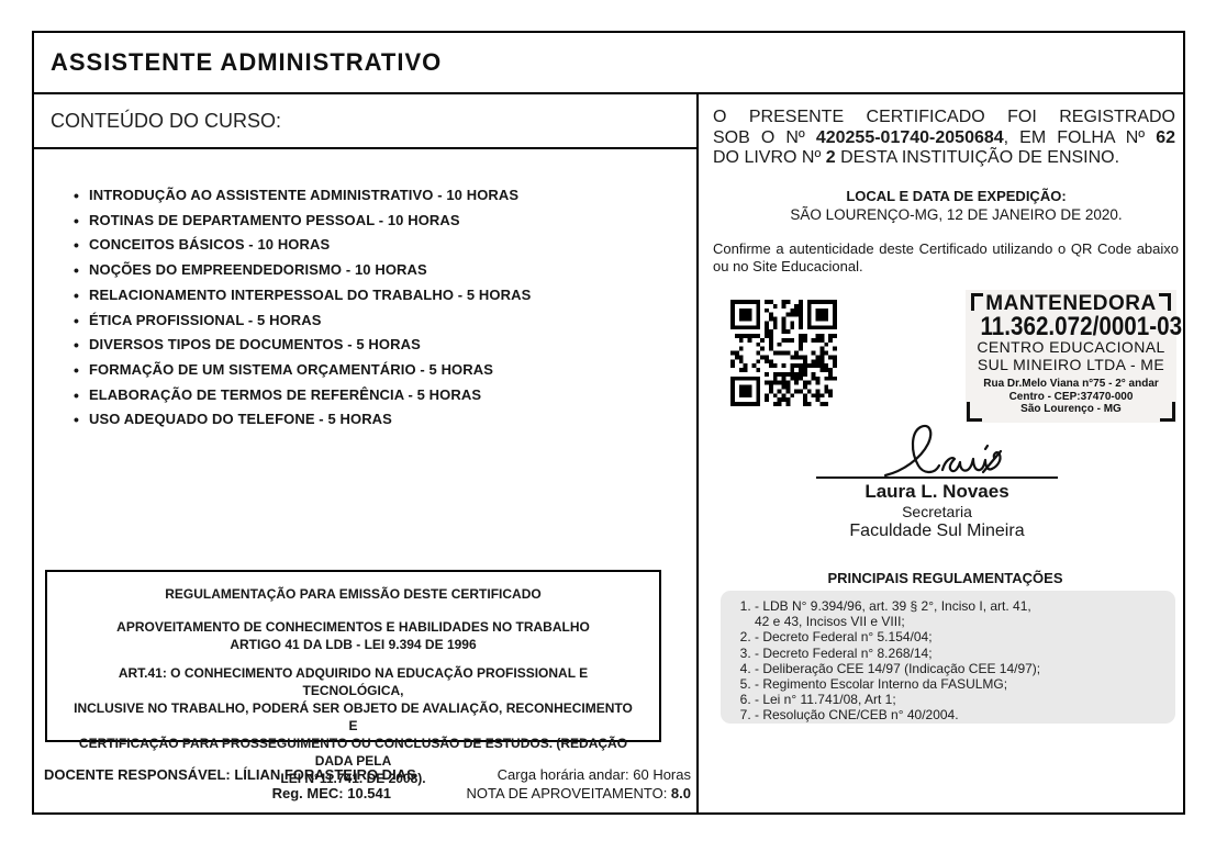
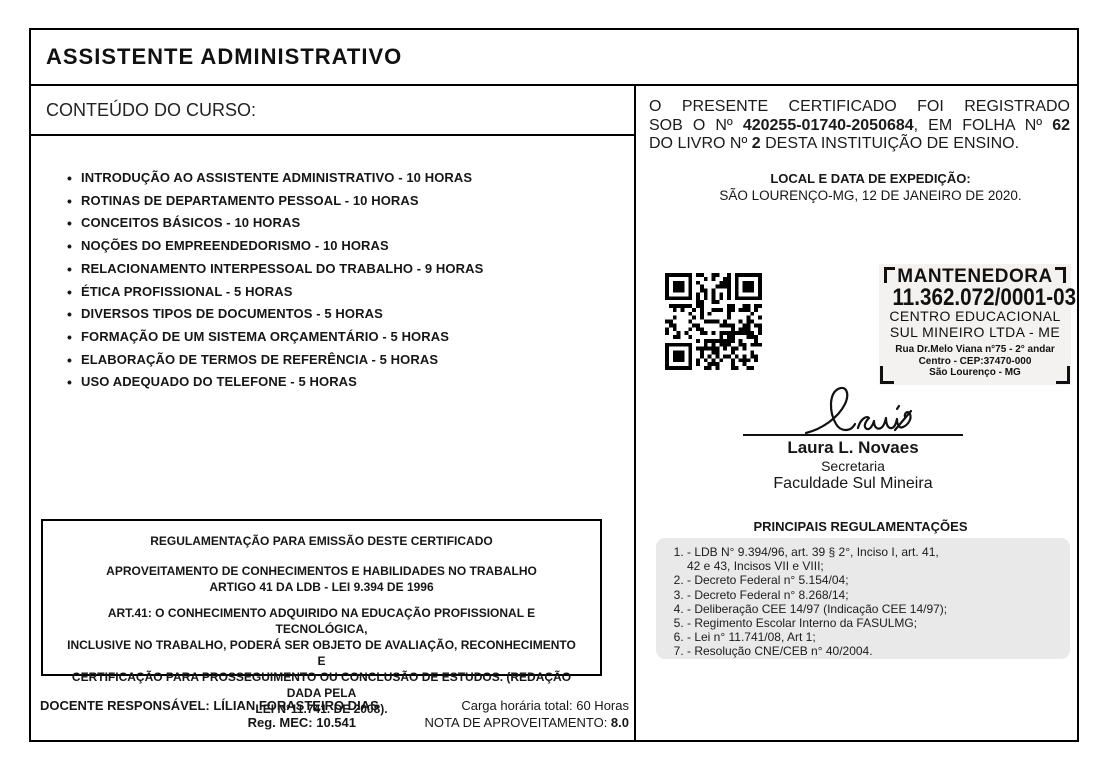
  ASSISTENTE ADMINISTRATIVO
  CONTEÚDO DO CURSO:
  INTRODUÇÃO AO ASSISTENTE ADMINISTRATIVO - 10 HORAS
  ROTINAS DE DEPARTAMENTO PESSOAL - 10 HORAS
  CONCEITOS BÁSICOS - 10 HORAS
  NOÇÕES DO EMPREENDEDORISMO - 10 HORAS
- RELACIONAMENTO INTERPESSOAL DO TRABALHO - 5 HORAS
+ RELACIONAMENTO INTERPESSOAL DO TRABALHO - 9 HORAS
  ÉTICA PROFISSIONAL - 5 HORAS
  DIVERSOS TIPOS DE DOCUMENTOS - 5 HORAS
  FORMAÇÃO DE UM SISTEMA ORÇAMENTÁRIO - 5 HORAS
  ELABORAÇÃO DE TERMOS DE REFERÊNCIA - 5 HORAS
  USO ADEQUADO DO TELEFONE - 5 HORAS
  REGULAMENTAÇÃO PARA EMISSÃO DESTE CERTIFICADO
  APROVEITAMENTO DE CONHECIMENTOS E HABILIDADES NO TRABALHO
  ARTIGO 41 DA LDB - LEI 9.394 DE 1996
  ART.41: O CONHECIMENTO ADQUIRIDO NA EDUCAÇÃO PROFISSIONAL E TECNOLÓGICA,
  INCLUSIVE NO TRABALHO, PODERÁ SER OBJETO DE AVALIAÇÃO, RECONHECIMENTO E
  CERTIFICAÇÃO PARA PROSSEGUIMENTO OU CONCLUSÃO DE ESTUDOS. (REDAÇÃO DADA PELA
  LEI N°11.741. DE 2008).
  DOCENTE RESPONSÁVEL: LÍLIAN FORASTEIRO DIAS
  Reg. MEC: 10.541
- Carga horária andar: 60 Horas
+ Carga horária total: 60 Horas
  NOTA DE APROVEITAMENTO: 8.0
  O PRESENTE CERTIFICADO FOI REGISTRADO
  SOB O Nº 420255-01740-2050684, EM FOLHA Nº 62
  DO LIVRO Nº 2 DESTA INSTITUIÇÃO DE ENSINO.
  LOCAL E DATA DE EXPEDIÇÃO:
  SÃO LOURENÇO-MG, 12 DE JANEIRO DE 2020.
- Confirme a autenticidade deste Certificado utilizando o QR Code abaixo ou no Site Educacional.
  MANTENEDORA
  11.362.072/0001-03
  CENTRO EDUCACIONAL
  SUL MINEIRO LTDA - ME
  Rua Dr.Melo Viana n°75 - 2° andar
  Centro - CEP:37470-000
  São Lourenço - MG
  Laura L. Novaes
  Secretaria
  Faculdade Sul Mineira
  PRINCIPAIS REGULAMENTAÇÕES
  - LDB N° 9.394/96, art. 39 § 2°, Inciso I, art. 41,
  42 e 43, Incisos VII e VIII;
  - Decreto Federal n° 5.154/04;
  - Decreto Federal n° 8.268/14;
  - Deliberação CEE 14/97 (Indicação CEE 14/97);
  - Regimento Escolar Interno da FASULMG;
  - Lei n° 11.741/08, Art 1;
  - Resolução CNE/CEB n° 40/2004.
